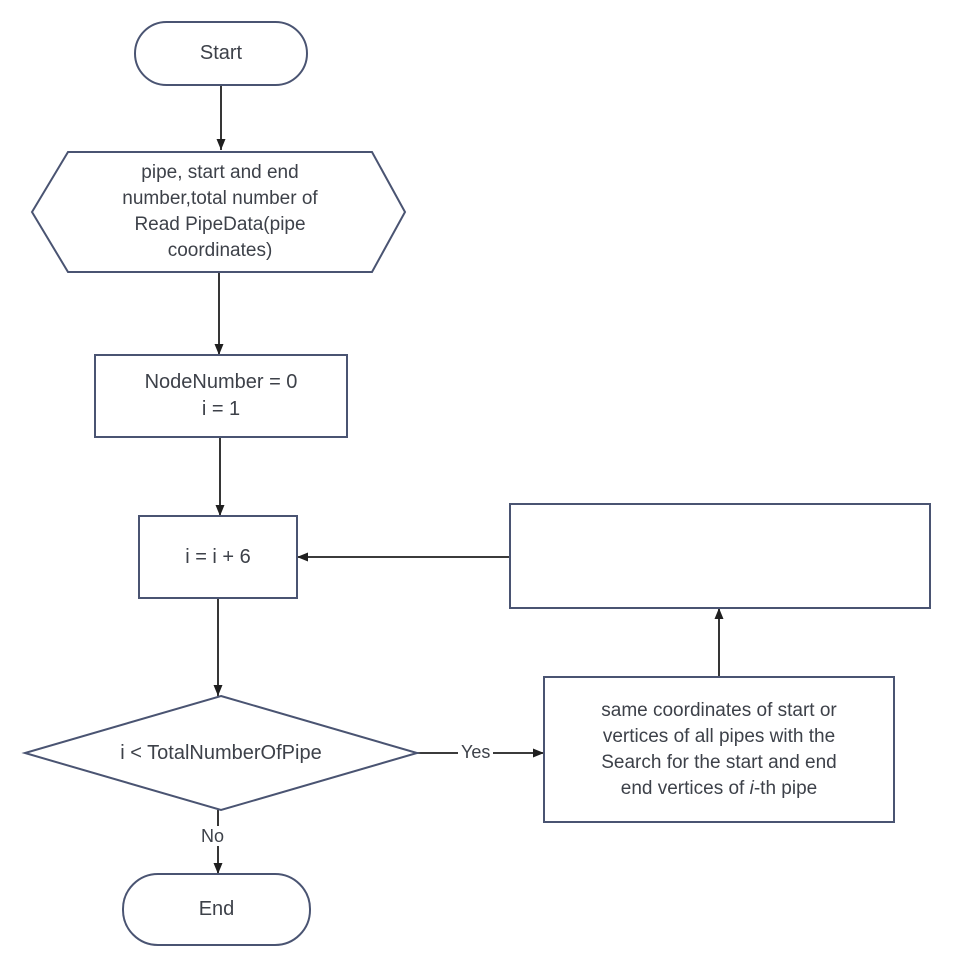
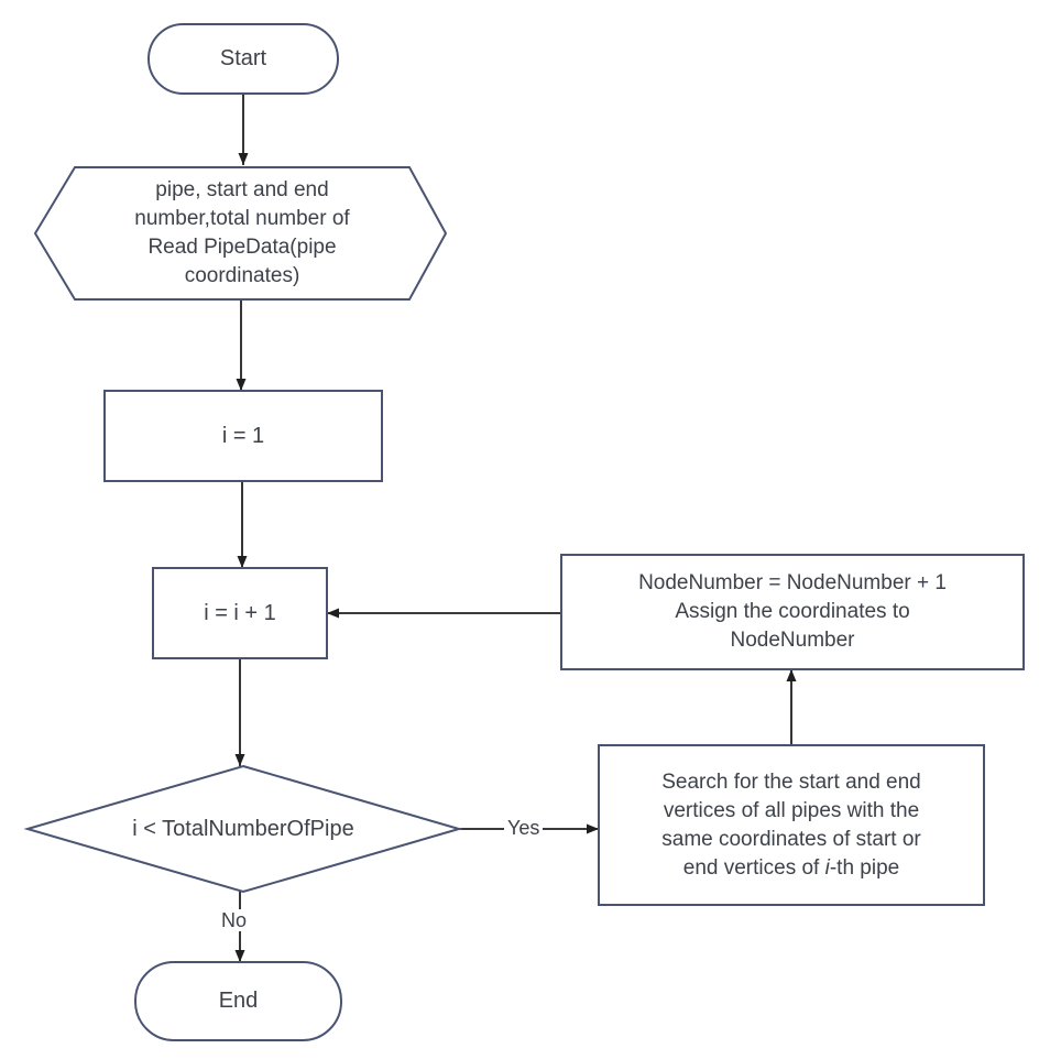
  Start
  pipe, start and end
  number,total number of
  Read PipeData(pipe
  coordinates)
- NodeNumber = 0
  i = 1
- i = i + 6
+ i = i + 1
  i < TotalNumberOfPipe
- same coordinates of start or
+ Search for the start and end
  vertices of all pipes with the
- Search for the start and end
+ same coordinates of start or
  end vertices of i-th pipe
+ NodeNumber = NodeNumber + 1
+ Assign the coordinates to
+ NodeNumber
  End
  Yes
  No
